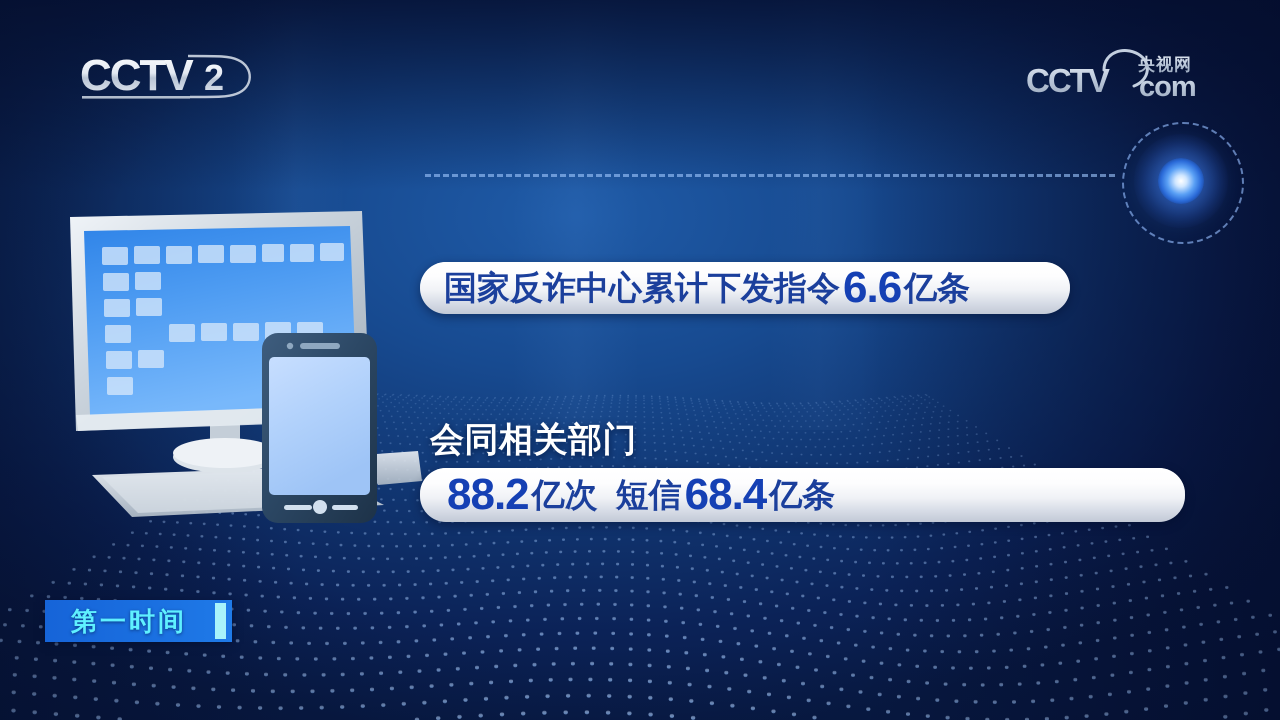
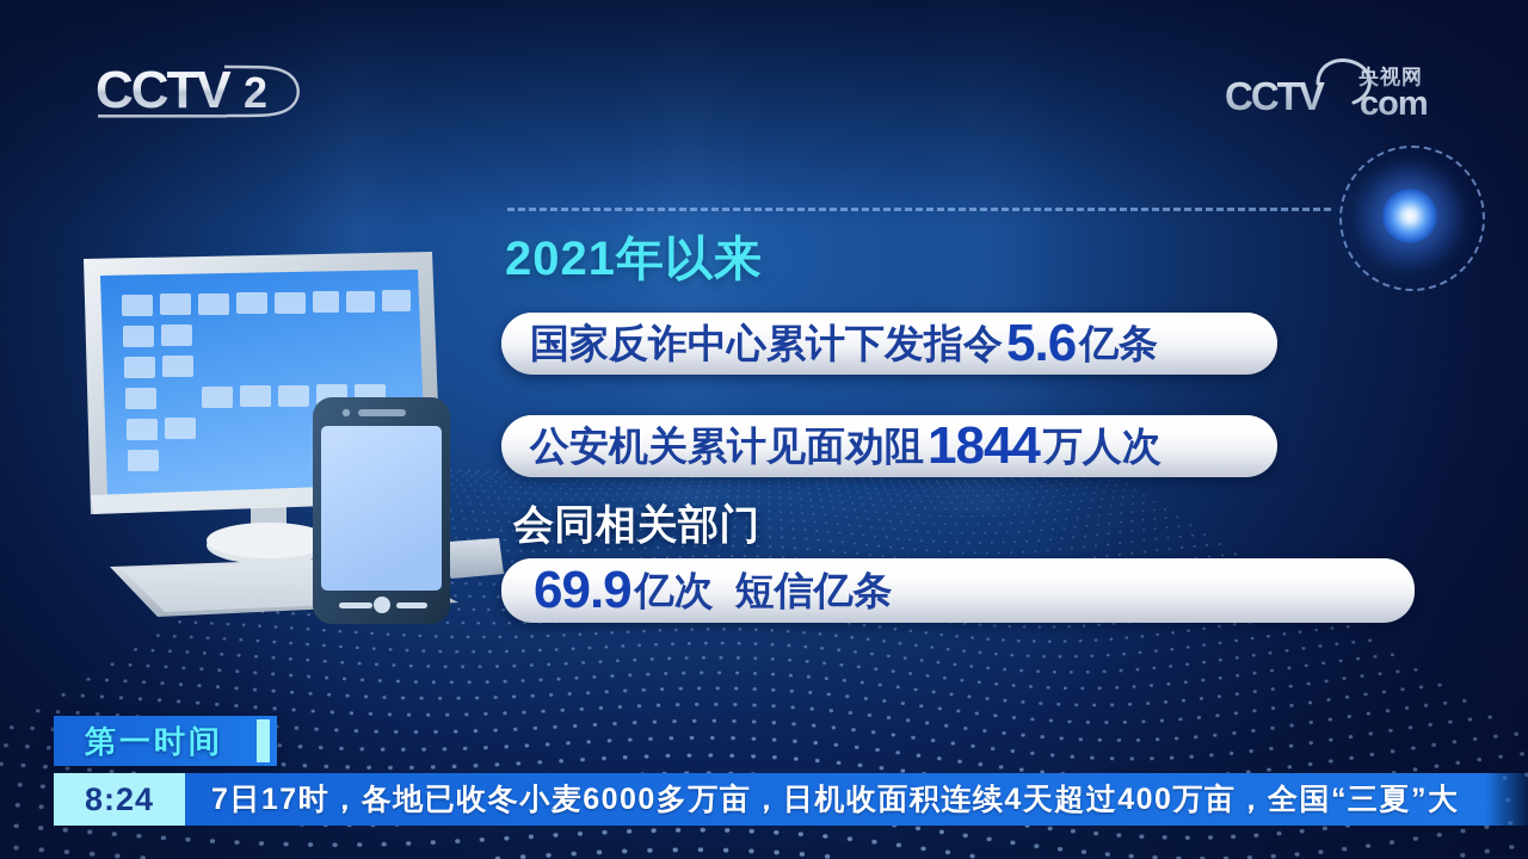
  CCTV
  2
  CCTV
  com
  央视网
+ 2021年以来
  国家反诈中心累计下发指令
- 6.6
+ 5.6
  亿条
+ 公安机关累计见面劝阻
+ 1844
+ 万人次
  会同相关部门
- 88.2
+ 69.9
  亿次
  短信
- 68.4
  亿条
  第一时间
+ 8:24
+ 7日17时，各地已收冬小麦6000多万亩，日机收面积连续4天超过400万亩，全国“三夏”大
